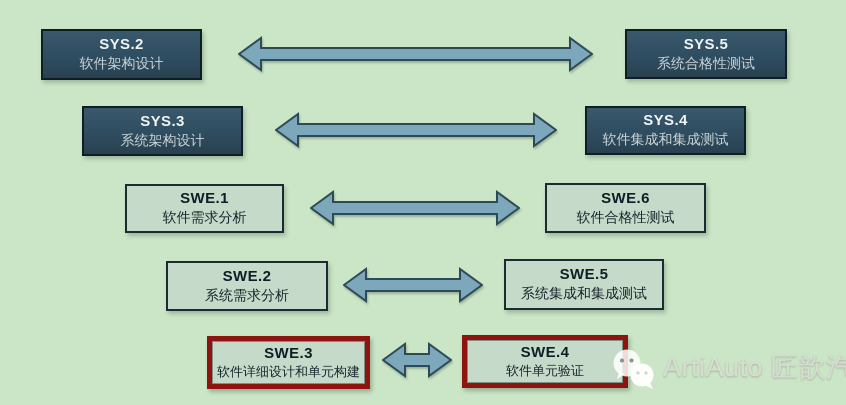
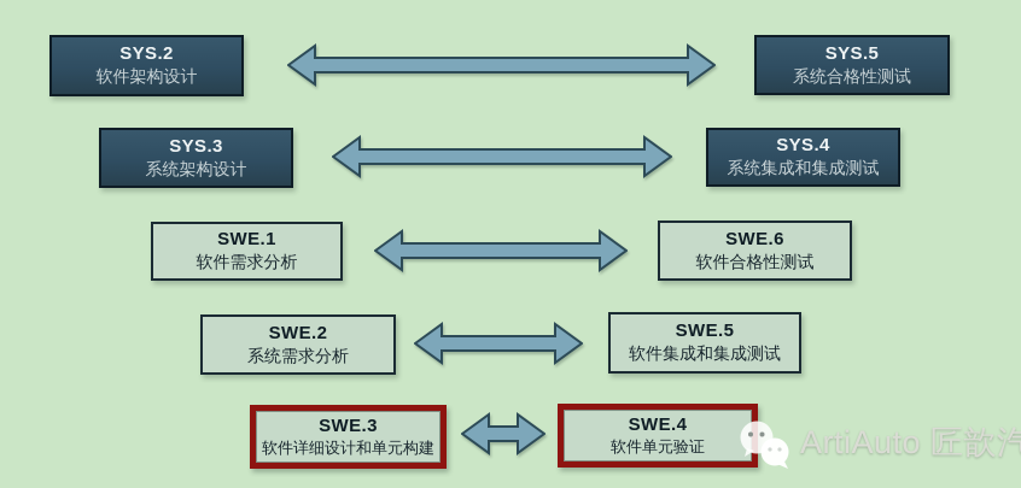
  SYS.2
  软件架构设计
  SYS.5
  系统合格性测试
  SYS.3
  系统架构设计
  SYS.4
- 软件集成和集成测试
+ 系统集成和集成测试
  SWE.1
  软件需求分析
  SWE.6
  软件合格性测试
  SWE.2
  系统需求分析
  SWE.5
- 系统集成和集成测试
+ 软件集成和集成测试
  SWE.3
  软件详细设计和单元构建
  SWE.4
  软件单元验证
  ArtiAuto 匠歆汽
